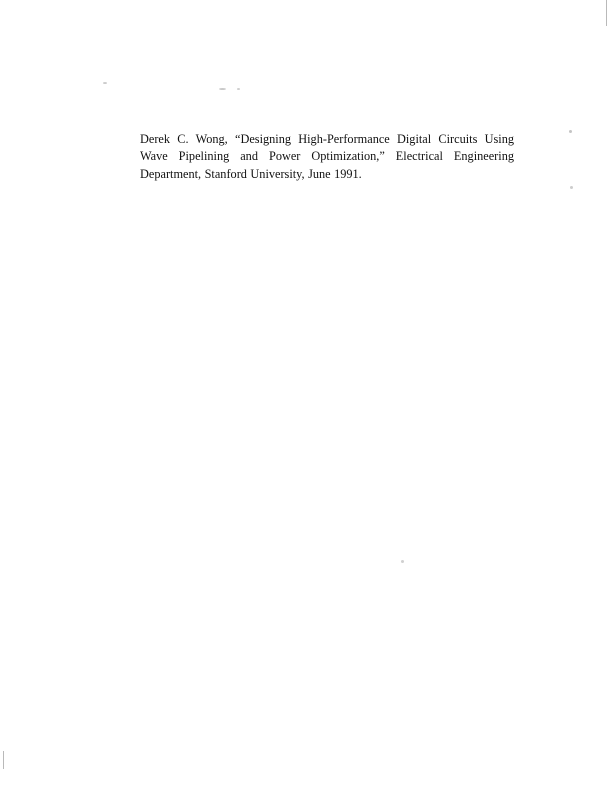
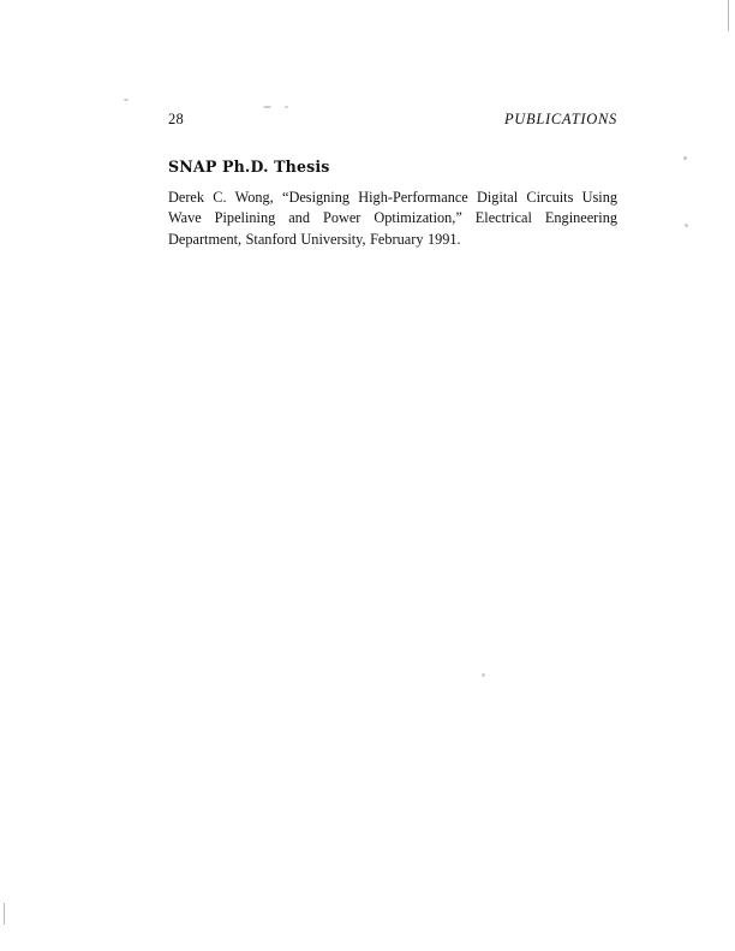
+ 28
+ PUBLICATIONS
+ SNAP Ph.D. Thesis
- Derek C. Wong, “Designing High-Performance Digital Circuits Using Wave Pipelining and Power Optimization,” Electrical Engineering Department, Stanford University, June 1991.
+ Derek C. Wong, “Designing High-Performance Digital Circuits Using Wave Pipelining and Power Optimization,” Electrical Engineering Department, Stanford University, February 1991.
